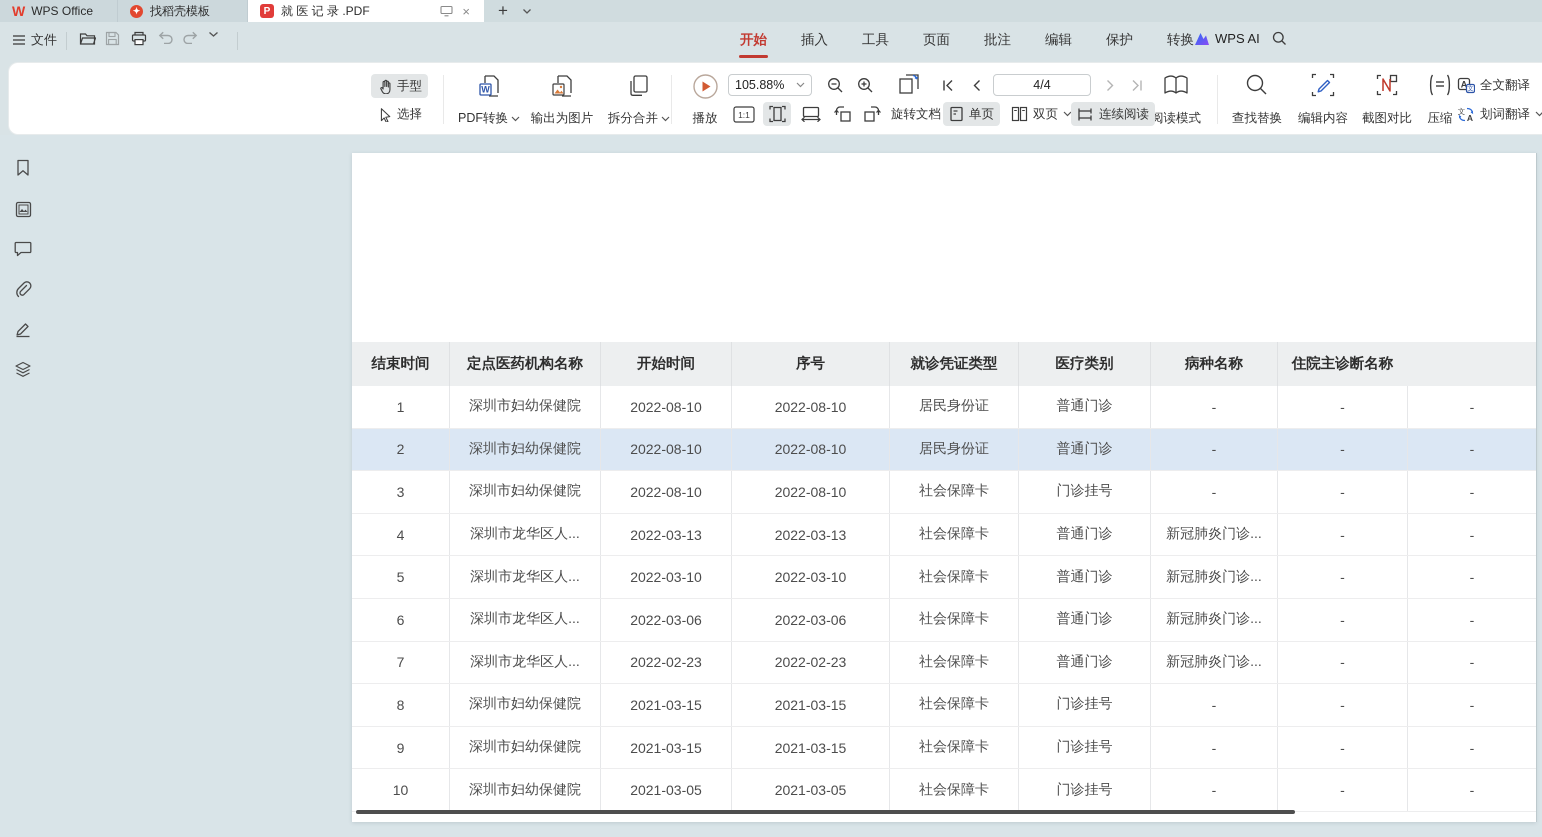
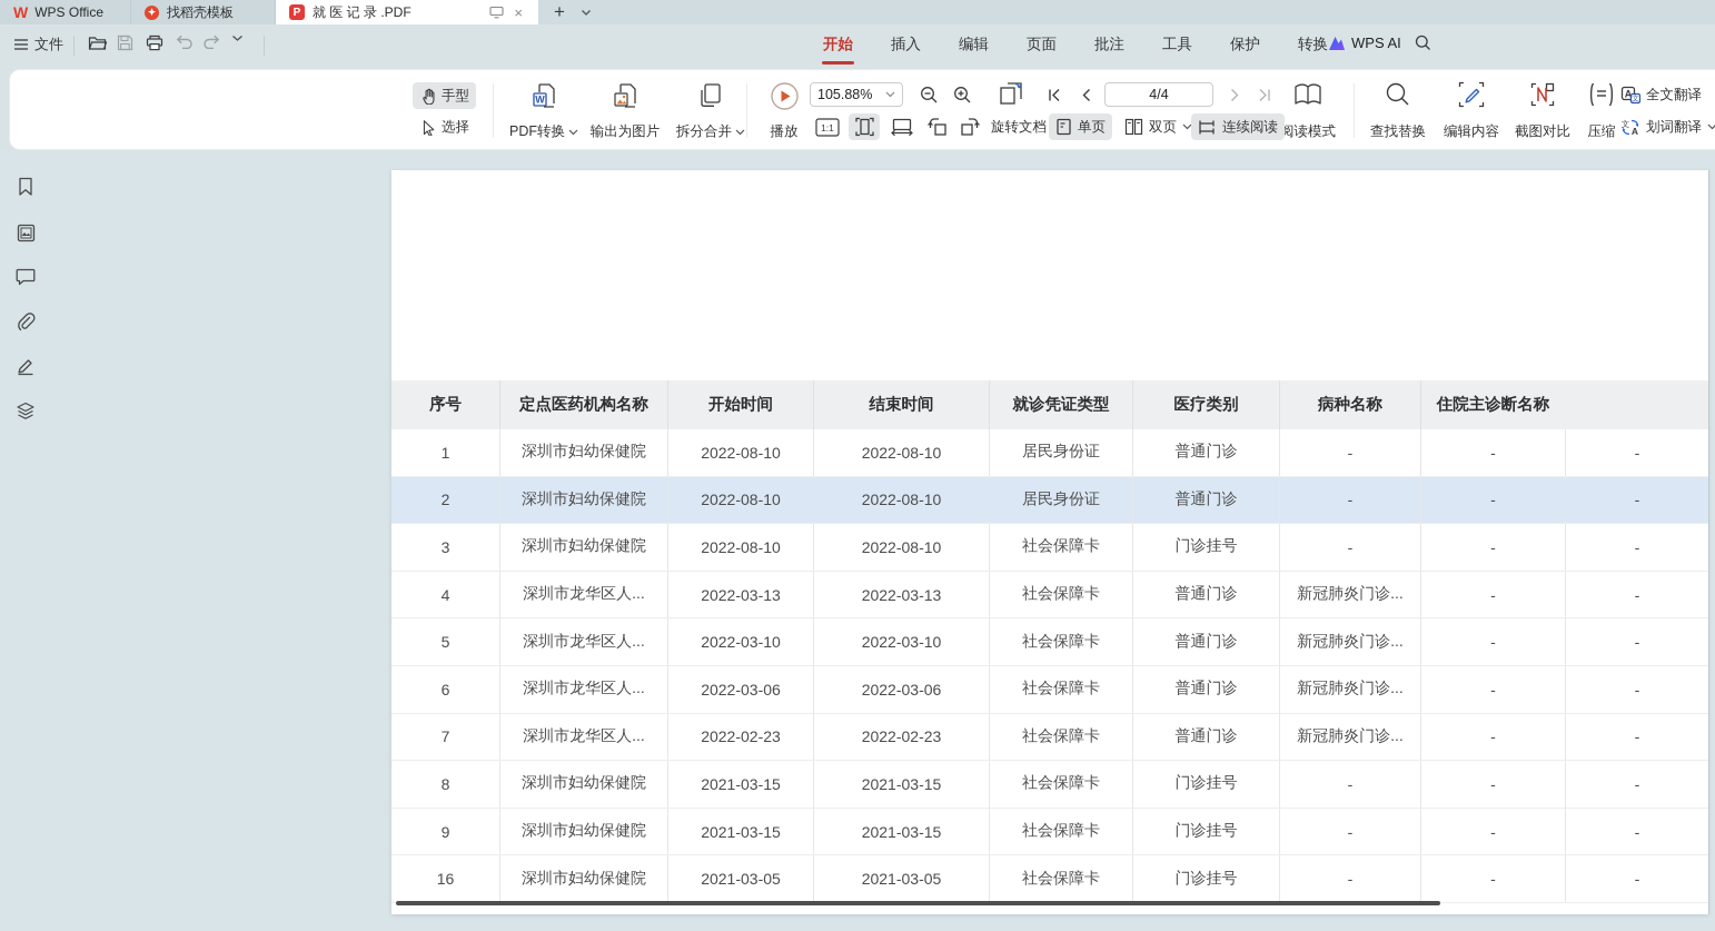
  W
  WPS Office
  ✦
  找稻壳模板
  P
  就 医 记 录 .PDF
  ×
  +
  文件
  开始
  插入
- 工具
+ 编辑
  页面
  批注
- 编辑
+ 工具
  保护
  转换
  WPS AI
  手型
  选择
  W
  PDF转换
  输出为图片
  拆分合并
  播放
  105.88%
  4/4
  阅读模式
  1:1
  旋转文档
  单页
  双页
  连续阅读
  查找替换
  编辑内容
  截图对比
  压缩
  A
  全文翻译
  文
  A
  划词翻译
- 结束时间
+ 序号
  定点医药机构名称
  开始时间
- 序号
+ 结束时间
  就诊凭证类型
  医疗类别
  病种名称
  住院主诊断名称
  1
  深圳市妇幼保健院
  2022-08-10
  2022-08-10
  居民身份证
  普通门诊
  -
  -
  -
  2
  深圳市妇幼保健院
  2022-08-10
  2022-08-10
  居民身份证
  普通门诊
  -
  -
  -
  3
  深圳市妇幼保健院
  2022-08-10
  2022-08-10
  社会保障卡
  门诊挂号
  -
  -
  -
  4
  深圳市龙华区人...
  2022-03-13
  2022-03-13
  社会保障卡
  普通门诊
  新冠肺炎门诊...
  -
  -
  5
  深圳市龙华区人...
  2022-03-10
  2022-03-10
  社会保障卡
  普通门诊
  新冠肺炎门诊...
  -
  -
  6
  深圳市龙华区人...
  2022-03-06
  2022-03-06
  社会保障卡
  普通门诊
  新冠肺炎门诊...
  -
  -
  7
  深圳市龙华区人...
  2022-02-23
  2022-02-23
  社会保障卡
  普通门诊
  新冠肺炎门诊...
  -
  -
  8
  深圳市妇幼保健院
  2021-03-15
  2021-03-15
  社会保障卡
  门诊挂号
  -
  -
  -
  9
  深圳市妇幼保健院
  2021-03-15
  2021-03-15
  社会保障卡
  门诊挂号
  -
  -
  -
- 10
+ 16
  深圳市妇幼保健院
  2021-03-05
  2021-03-05
  社会保障卡
  门诊挂号
  -
  -
  -
